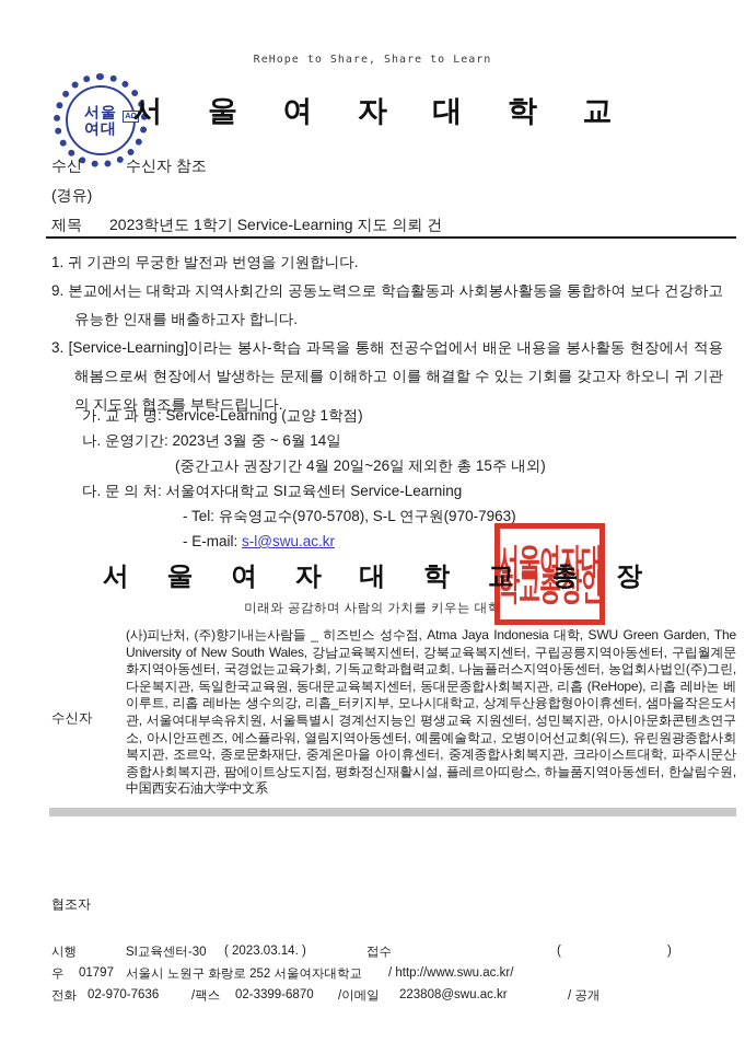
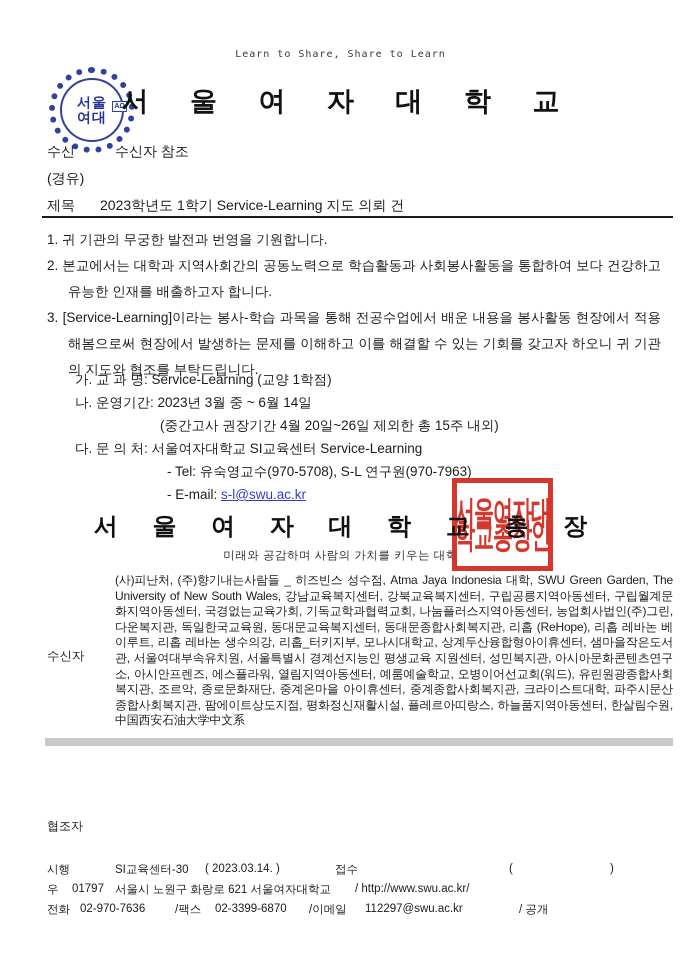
- ReHope to Share, Share to Learn
+ Learn to Share, Share to Learn
  서울
  여대
  서 울 여 자 대 학 교
  수신
  수신자 참조
  (경유)
  제목
  2023학년도 1학기 Service-Learning 지도 의뢰 건
  1. 귀 기관의 무궁한 발전과 번영을 기원합니다.
- 9. 본교에서는 대학과 지역사회간의 공동노력으로 학습활동과 사회봉사활동을 통합하여 보다 건강하고 유능한 인재를 배출하고자 합니다.
+ 2. 본교에서는 대학과 지역사회간의 공동노력으로 학습활동과 사회봉사활동을 통합하여 보다 건강하고 유능한 인재를 배출하고자 합니다.
  3. [Service-Learning]이라는 봉사-학습 과목을 통해 전공수업에서 배운 내용을 봉사활동 현장에서 적용해봄으로써 현장에서 발생하는 문제를 이해하고 이를 해결할 수 있는 기회를 갖고자 하오니 귀 기관의 지도와 협조를 부탁드립니다.
  가. 교 과 명: Service-Learning (교양 1학점)
  나. 운영기간: 2023년 3월 중 ~ 6월 14일
  (중간고사 권장기간 4월 20일~26일 제외한 총 15주 내외)
  다. 문 의 처: 서울여자대학교 SI교육센터 Service-Learning
  - Tel: 유숙영교수(970-5708), S-L 연구원(970-7963)
  - E-mail: s-l@swu.ac.kr
  미래와 공감하며 사람의 가치를 키우는 대학
  서울여자대
  학교총장인
  서 울 여 자 대 학 교 총 장
  수신자
  (사)피난처, (주)향기내는사람들 _ 히즈빈스 성수점, Atma Jaya Indonesia 대학, SWU Green Garden, The University of New South Wales, 강남교육복지센터, 강북교육복지센터, 구립공릉지역아동센터, 구립월계문화지역아동센터, 국경없는교육가회, 기독교학과협력교회, 나눔플러스지역아동센터, 농업회사법인(주)그린, 다운복지관, 독일한국교육원, 동대문교육복지센터, 동대문종합사회복지관, 리홉 (ReHope), 리홉 레바논 베이루트, 리홉 레바논 생수의강, 리홉_터키지부, 모나시대학교, 상계두산융합형아이휴센터, 샘마을작은도서관, 서울여대부속유치원, 서울특별시 경계선지능인 평생교육 지원센터, 성민복지관, 아시아문화콘텐츠연구소, 아시안프렌즈, 에스플라워, 열림지역아동센터, 예룸예술학교, 오병이어선교회(워드), 유린원광종합사회복지관, 조르악, 종로문화재단, 중계온마을 아이휴센터, 중계종합사회복지관, 크라이스트대학, 파주시문산종합사회복지관, 팜에이트상도지점, 평화정신재활시설, 플레르아띠랑스, 하늘품지역아동센터, 한살림수원, 中国西安石油大学中文系
  협조자
  시행
  SI교육센터-30
  ( 2023.03.14. )
  접수
  (
  )
  우
  01797
- 서울시 노원구 화랑로 252 서울여자대학교
+ 서울시 노원구 화랑로 621 서울여자대학교
  / http://www.swu.ac.kr/
  전화
  02-970-7636
  /팩스
  02-3399-6870
  /이메일
- 223808@swu.ac.kr
+ 112297@swu.ac.kr
  / 공개
